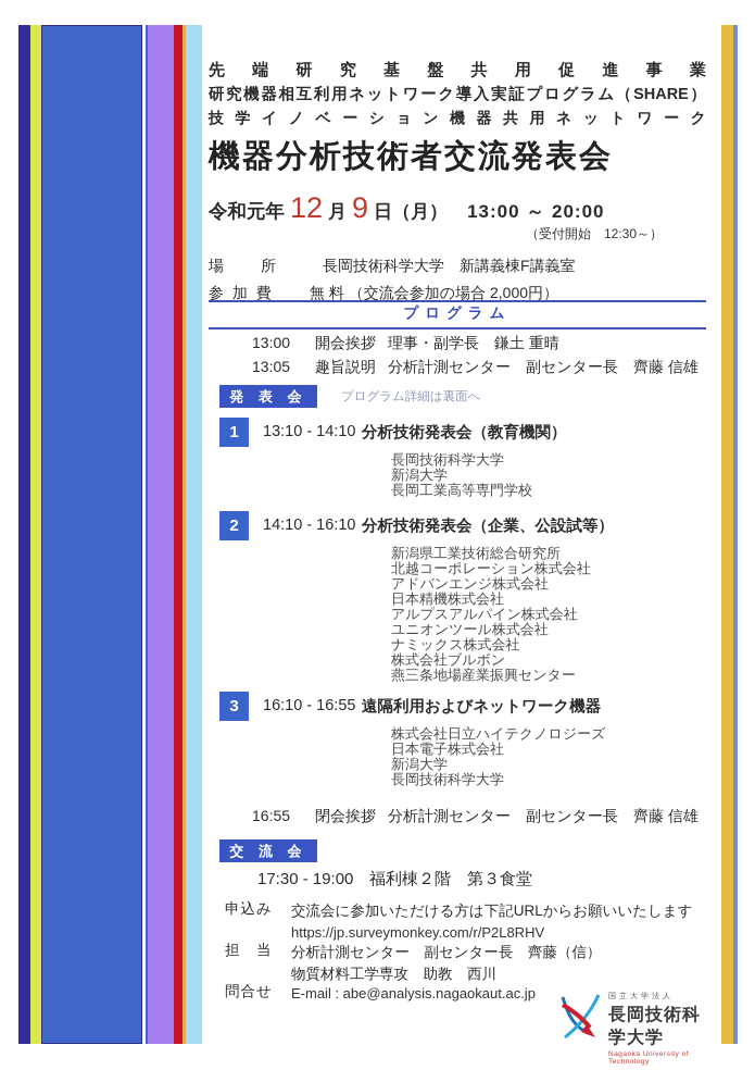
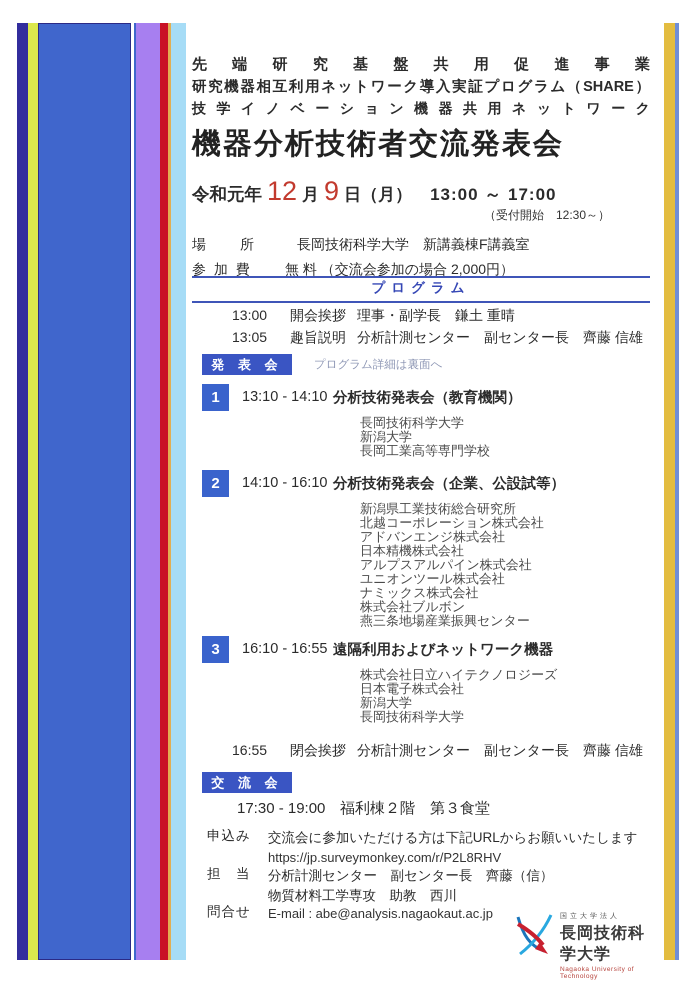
  先端研究基盤共用促進事業
  研究機器相互利用ネットワーク導入実証プログラム（SHARE）
  技学イノベーション機器共用ネットワーク
  機器分析技術者交流発表会
  令和元年
  12
  月
  9
  日（月）
- 13:00 ～ 20:00
+ 13:00 ～ 17:00
  （受付開始 12:30～）
  場 所
  長岡技術科学大学 新講義棟F講義室
  参 加 費
  無 料 （交流会参加の場合 2,000円）
  プログラム
  13:00
  開会挨拶
  理事・副学長 鎌土 重晴
  13:05
  趣旨説明
  分析計測センター 副センター長 齊藤 信雄
  発 表 会
  プログラム詳細は裏面へ
  1
  13:10 - 14:10
  分析技術発表会（教育機関）
  長岡技術科学大学
  新潟大学
  長岡工業高等専門学校
  2
  14:10 - 16:10
  分析技術発表会（企業、公設試等）
  新潟県工業技術総合研究所
  北越コーポレーション株式会社
  アドバンエンジ株式会社
  日本精機株式会社
  アルプスアルパイン株式会社
  ユニオンツール株式会社
  ナミックス株式会社
  株式会社ブルボン
  燕三条地場産業振興センター
  3
  16:10 - 16:55
  遠隔利用およびネットワーク機器
  株式会社日立ハイテクノロジーズ
  日本電子株式会社
  新潟大学
  長岡技術科学大学
  16:55
  閉会挨拶
  分析計測センター 副センター長 齊藤 信雄
  交 流 会
  17:30 - 19:00
  福利棟２階 第３食堂
  申込み
  交流会に参加いただける方は下記URLからお願いいたします
  https://jp.surveymonkey.com/r/P2L8RHV
  担 当
  分析計測センター 副センター長 齊藤（信）
  物質材料工学専攻 助教 西川
  問合せ
  E-mail : abe@analysis.nagaokaut.ac.jp
  長岡技術科学大学
